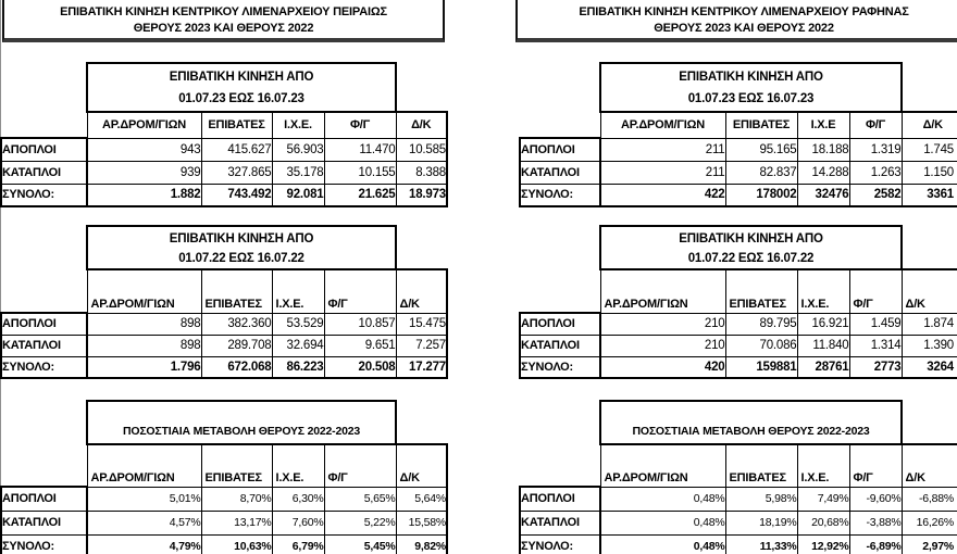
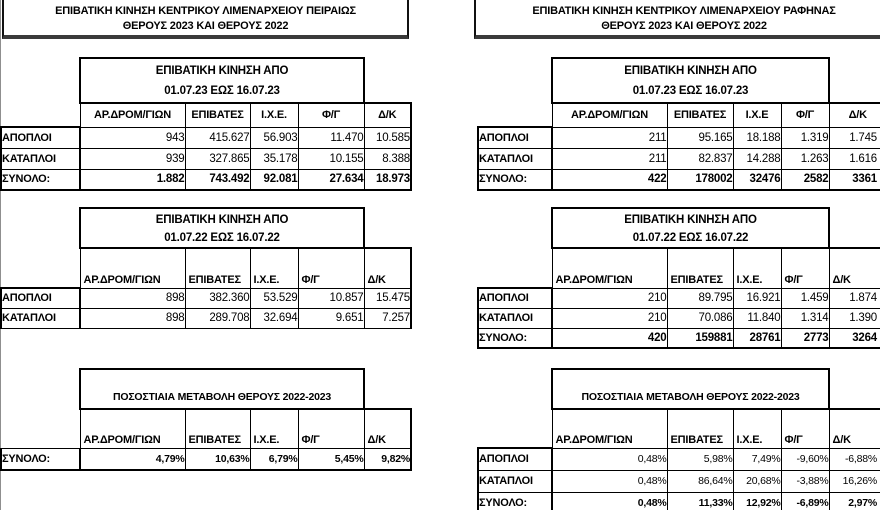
  ΕΠΙΒΑΤΙΚΗ ΚΙΝΗΣΗ ΚΕΝΤΡΙΚΟΥ ΛΙΜΕΝΑΡΧΕΙΟΥ ΠΕΙΡΑΙΩΣ
  ΘΕΡΟΥΣ 2023 ΚΑΙ ΘΕΡΟΥΣ 2022
  	ΕΠΙΒΑΤΙΚΗ ΚΙΝΗΣΗ ΑΠΟ 01.07.23 ΕΩΣ 16.07.23
  	ΑΡ.ΔΡΟΜ/ΓΙΩΝ	ΕΠΙΒΑΤΕΣ	Ι.Χ.Ε.	Φ/Γ	Δ/Κ
  ΑΠΟΠΛΟΙ	943	415.627	56.903	11.470	10.585
  ΚΑΤΑΠΛΟΙ	939	327.865	35.178	10.155	8.388
- ΣΥΝΟΛΟ:	1.882	743.492	92.081	21.625	18.973
+ ΣΥΝΟΛΟ:	1.882	743.492	92.081	27.634	18.973
  	ΕΠΙΒΑΤΙΚΗ ΚΙΝΗΣΗ ΑΠΟ 01.07.22 ΕΩΣ 16.07.22
  	ΑΡ.ΔΡΟΜ/ΓΙΩΝ	ΕΠΙΒΑΤΕΣ	Ι.Χ.Ε.	Φ/Γ	Δ/Κ
  ΑΠΟΠΛΟΙ	898	382.360	53.529	10.857	15.475
  ΚΑΤΑΠΛΟΙ	898	289.708	32.694	9.651	7.257
- ΣΥΝΟΛΟ:	1.796	672.068	86.223	20.508	17.277
  	ΠΟΣΟΣΤΙΑΙΑ ΜΕΤΑΒΟΛΗ ΘΕΡΟΥΣ 2022-2023
  	ΑΡ.ΔΡΟΜ/ΓΙΩΝ	ΕΠΙΒΑΤΕΣ	Ι.Χ.Ε.	Φ/Γ	Δ/Κ
- ΑΠΟΠΛΟΙ	5,01%	8,70%	6,30%	5,65%	5,64%
- ΚΑΤΑΠΛΟΙ	4,57%	13,17%	7,60%	5,22%	15,58%
  ΣΥΝΟΛΟ:	4,79%	10,63%	6,79%	5,45%	9,82%
  ΕΠΙΒΑΤΙΚΗ ΚΙΝΗΣΗ ΚΕΝΤΡΙΚΟΥ ΛΙΜΕΝΑΡΧΕΙΟΥ ΡΑΦΗΝΑΣ
  ΘΕΡΟΥΣ 2023 ΚΑΙ ΘΕΡΟΥΣ 2022
  	ΕΠΙΒΑΤΙΚΗ ΚΙΝΗΣΗ ΑΠΟ 01.07.23 ΕΩΣ 16.07.23
  	ΑΡ.ΔΡΟΜ/ΓΙΩΝ	ΕΠΙΒΑΤΕΣ	Ι.Χ.Ε	Φ/Γ	Δ/Κ
  ΑΠΟΠΛΟΙ	211	95.165	18.188	1.319	1.745
- ΚΑΤΑΠΛΟΙ	211	82.837	14.288	1.263	1.150
+ ΚΑΤΑΠΛΟΙ	211	82.837	14.288	1.263	1.616
  ΣΥΝΟΛΟ:	422	178002	32476	2582	3361
  	ΕΠΙΒΑΤΙΚΗ ΚΙΝΗΣΗ ΑΠΟ 01.07.22 ΕΩΣ 16.07.22
  	ΑΡ.ΔΡΟΜ/ΓΙΩΝ	ΕΠΙΒΑΤΕΣ	Ι.Χ.Ε.	Φ/Γ	Δ/Κ
  ΑΠΟΠΛΟΙ	210	89.795	16.921	1.459	1.874
  ΚΑΤΑΠΛΟΙ	210	70.086	11.840	1.314	1.390
  ΣΥΝΟΛΟ:	420	159881	28761	2773	3264
  	ΠΟΣΟΣΤΙΑΙΑ ΜΕΤΑΒΟΛΗ ΘΕΡΟΥΣ 2022-2023
  	ΑΡ.ΔΡΟΜ/ΓΙΩΝ	ΕΠΙΒΑΤΕΣ	Ι.Χ.Ε.	Φ/Γ	Δ/Κ
  ΑΠΟΠΛΟΙ	0,48%	5,98%	7,49%	-9,60%	-6,88%
- ΚΑΤΑΠΛΟΙ	0,48%	18,19%	20,68%	-3,88%	16,26%
+ ΚΑΤΑΠΛΟΙ	0,48%	86,64%	20,68%	-3,88%	16,26%
  ΣΥΝΟΛΟ:	0,48%	11,33%	12,92%	-6,89%	2,97%
